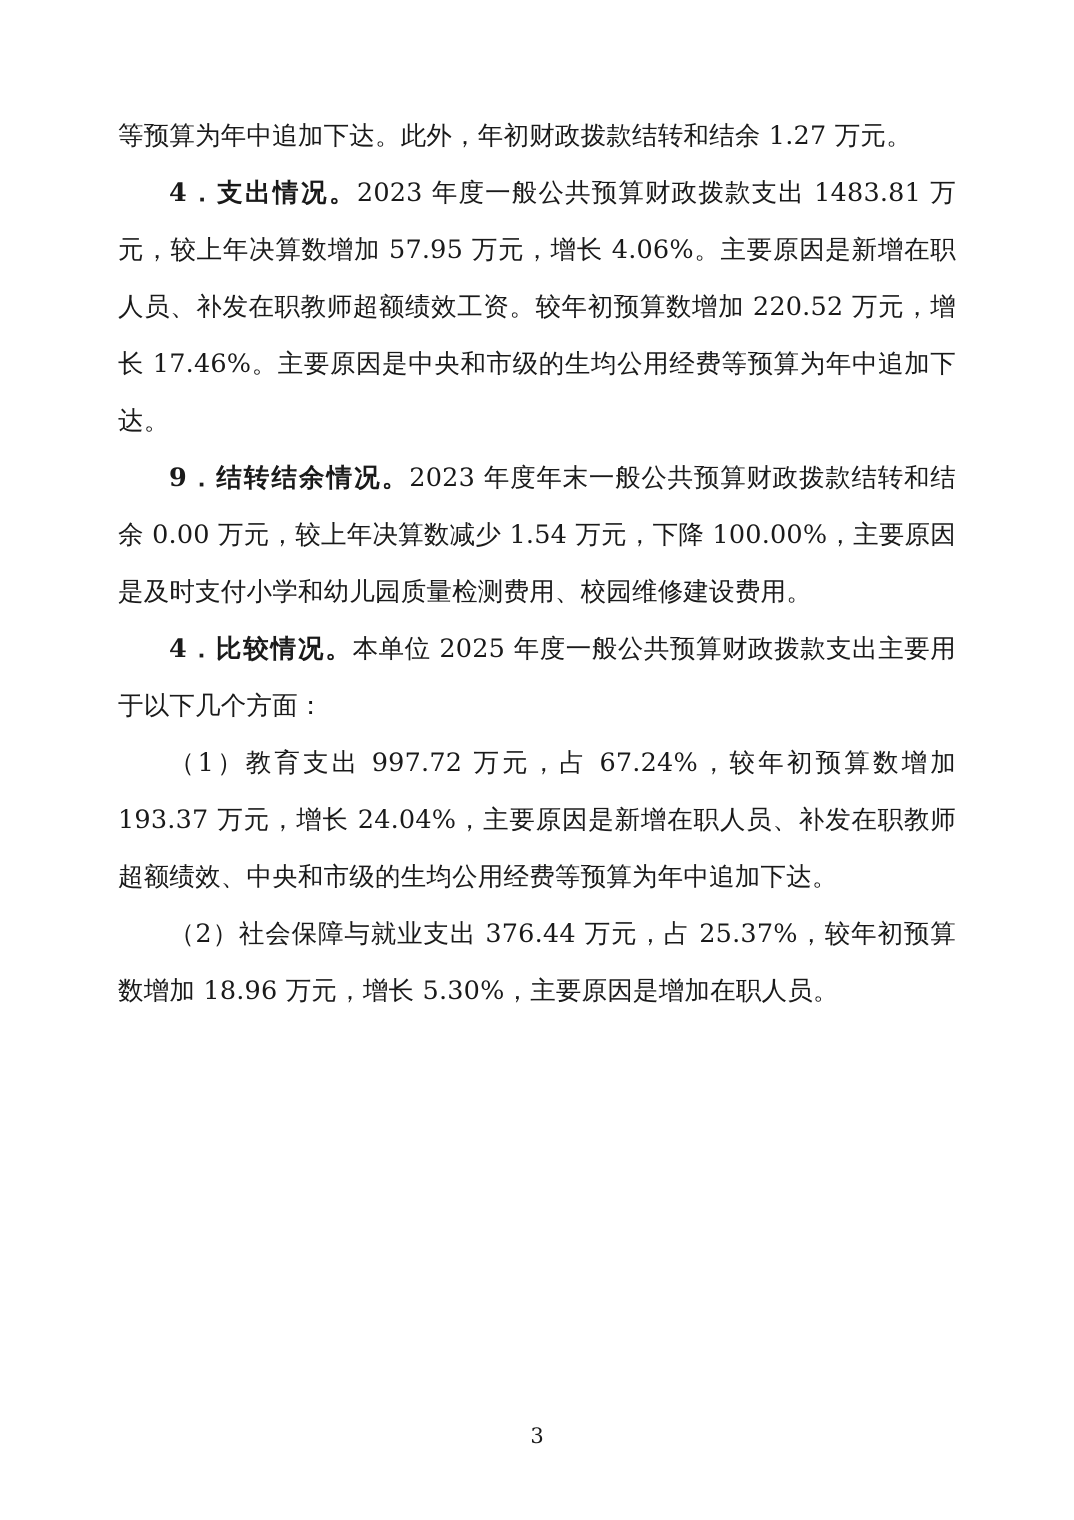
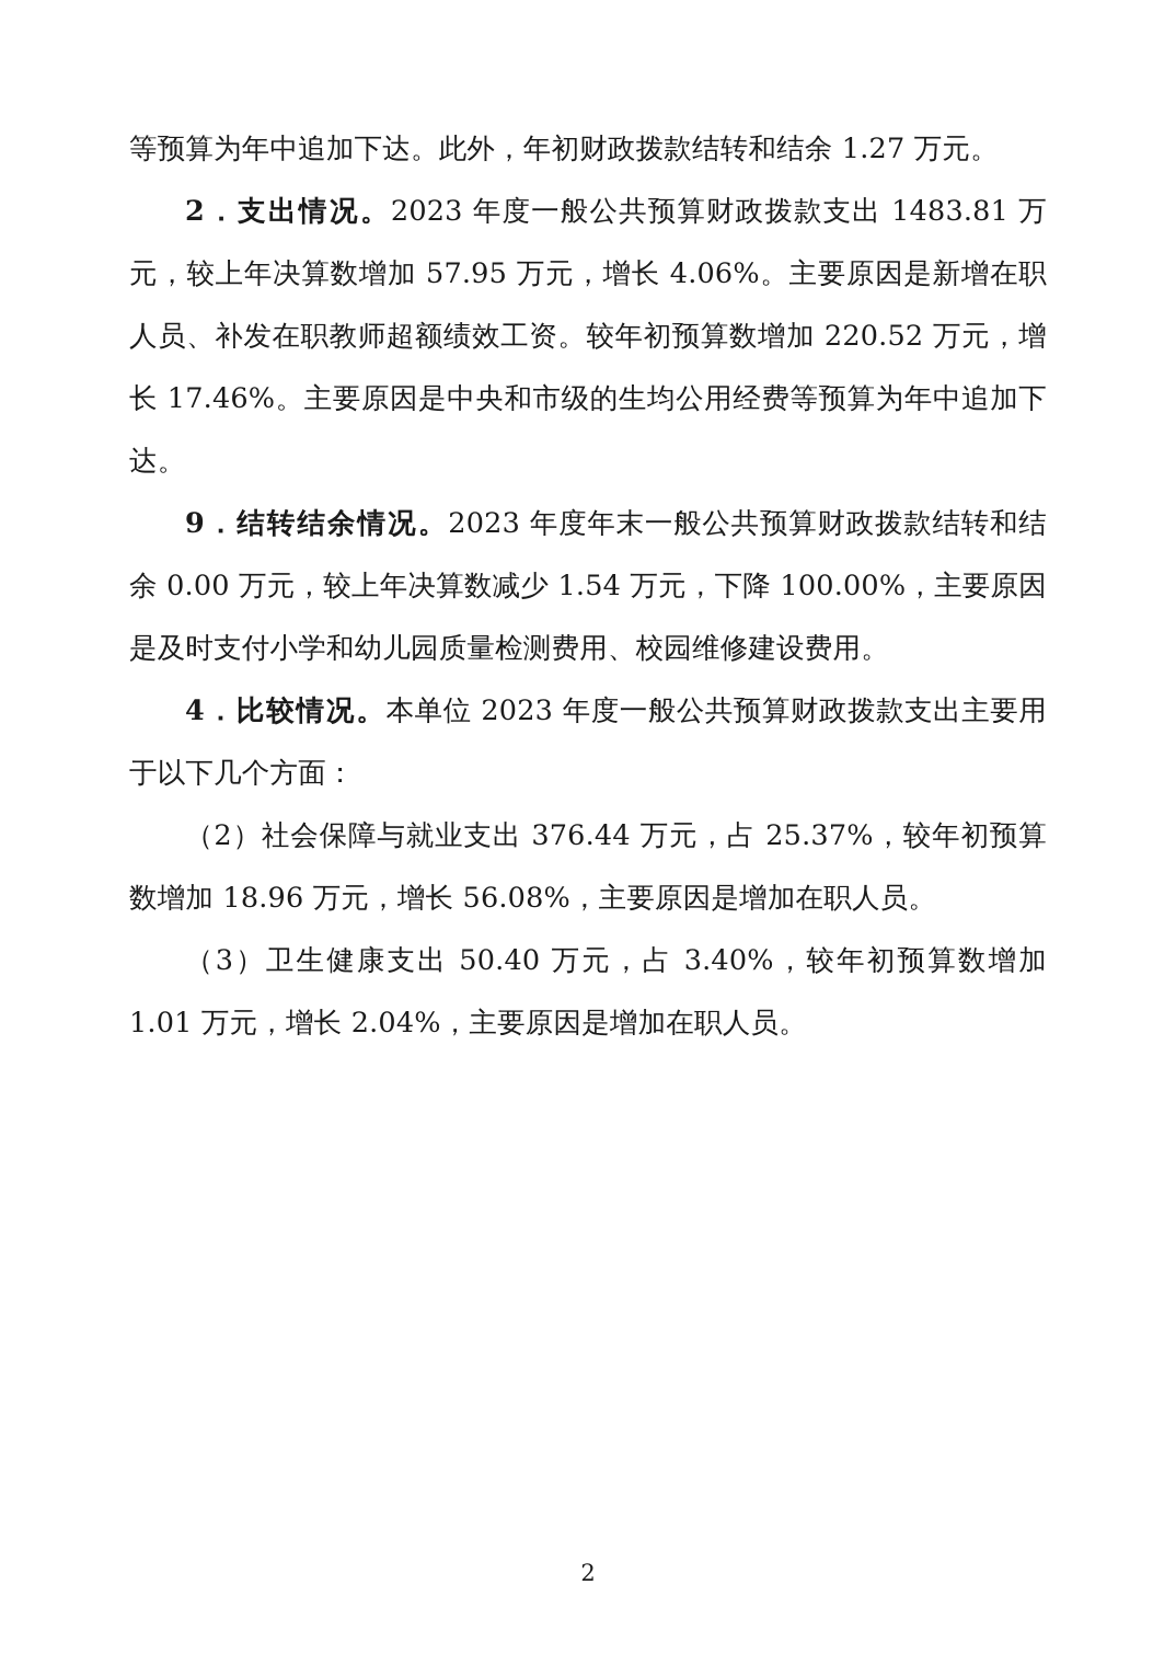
  等预算为年中追加下达。此外，年初财政拨款结转和结余 1.27 万元。
- 4．支出情况。2023 年度一般公共预算财政拨款支出 1483.81 万元，较上年决算数增加 57.95 万元，增长 4.06%。主要原因是新增在职人员、补发在职教师超额绩效工资。较年初预算数增加 220.52 万元，增长 17.46%。主要原因是中央和市级的生均公用经费等预算为年中追加下达。
+ 2．支出情况。2023 年度一般公共预算财政拨款支出 1483.81 万元，较上年决算数增加 57.95 万元，增长 4.06%。主要原因是新增在职人员、补发在职教师超额绩效工资。较年初预算数增加 220.52 万元，增长 17.46%。主要原因是中央和市级的生均公用经费等预算为年中追加下达。
  9．结转结余情况。2023 年度年末一般公共预算财政拨款结转和结余 0.00 万元，较上年决算数减少 1.54 万元，下降 100.00%，主要原因是及时支付小学和幼儿园质量检测费用、校园维修建设费用。
- 4．比较情况。本单位 2025 年度一般公共预算财政拨款支出主要用于以下几个方面：
+ 4．比较情况。本单位 2023 年度一般公共预算财政拨款支出主要用于以下几个方面：
- （1）教育支出 997.72 万元，占 67.24%，较年初预算数增加 193.37 万元，增长 24.04%，主要原因是新增在职人员、补发在职教师超额绩效、中央和市级的生均公用经费等预算为年中追加下达。
- （2）社会保障与就业支出 376.44 万元，占 25.37%，较年初预算数增加 18.96 万元，增长 5.30%，主要原因是增加在职人员。
+ （2）社会保障与就业支出 376.44 万元，占 25.37%，较年初预算数增加 18.96 万元，增长 56.08%，主要原因是增加在职人员。
+ （3）卫生健康支出 50.40 万元，占 3.40%，较年初预算数增加 1.01 万元，增长 2.04%，主要原因是增加在职人员。
- 3
+ 2
